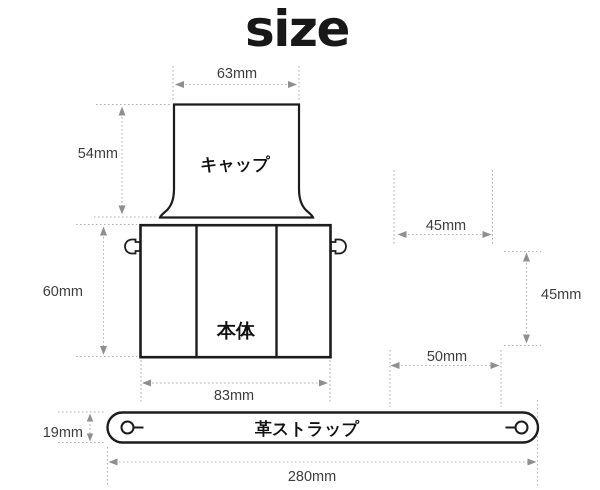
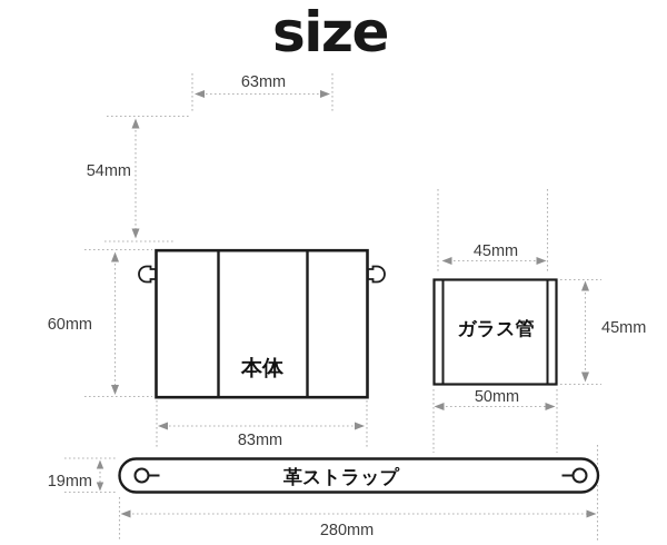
  size
- キャップ
  本体
+ ガラス管
  革ストラップ
  63mm
  54mm
  60mm
  83mm
  45mm
  45mm
  50mm
  19mm
  280mm
